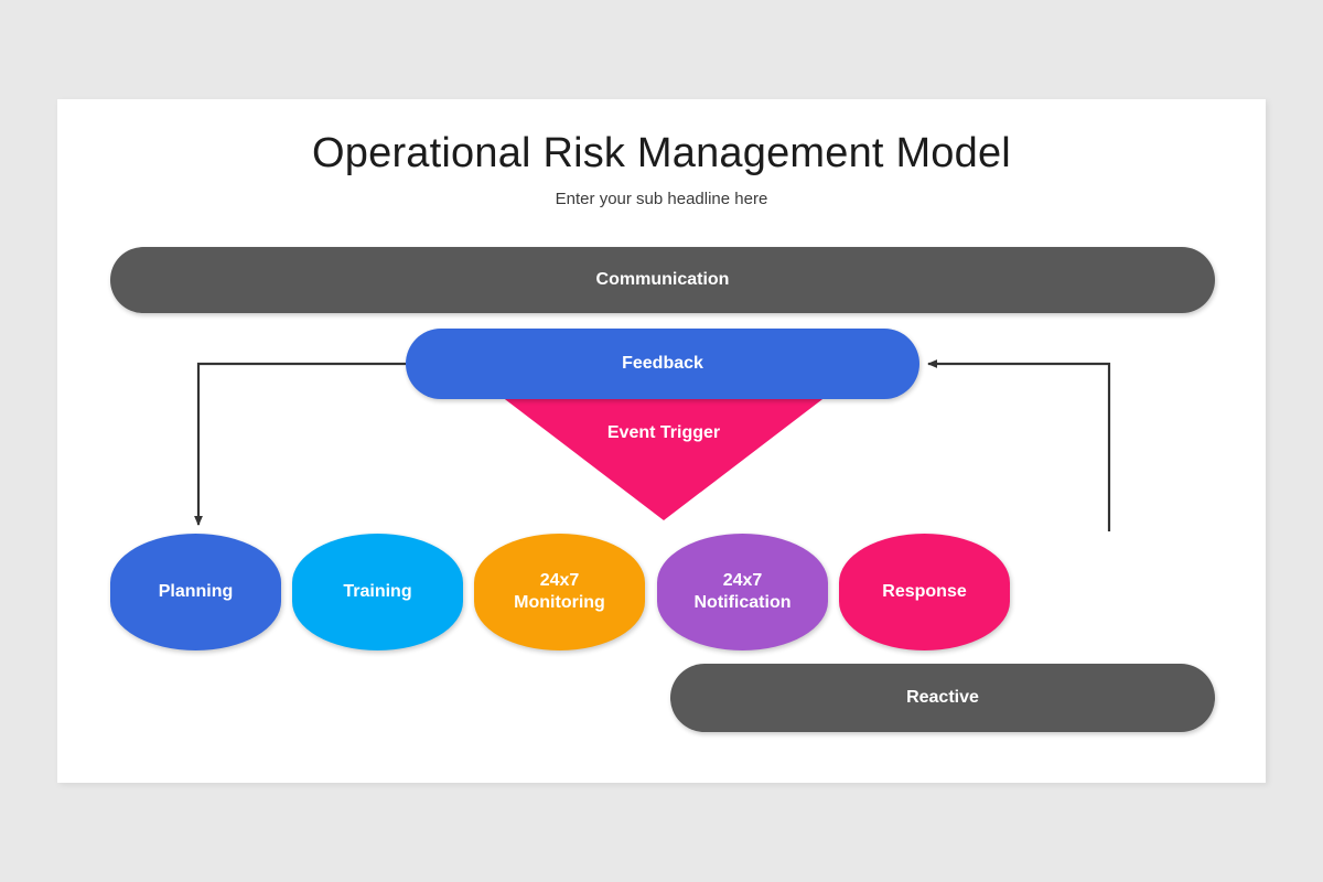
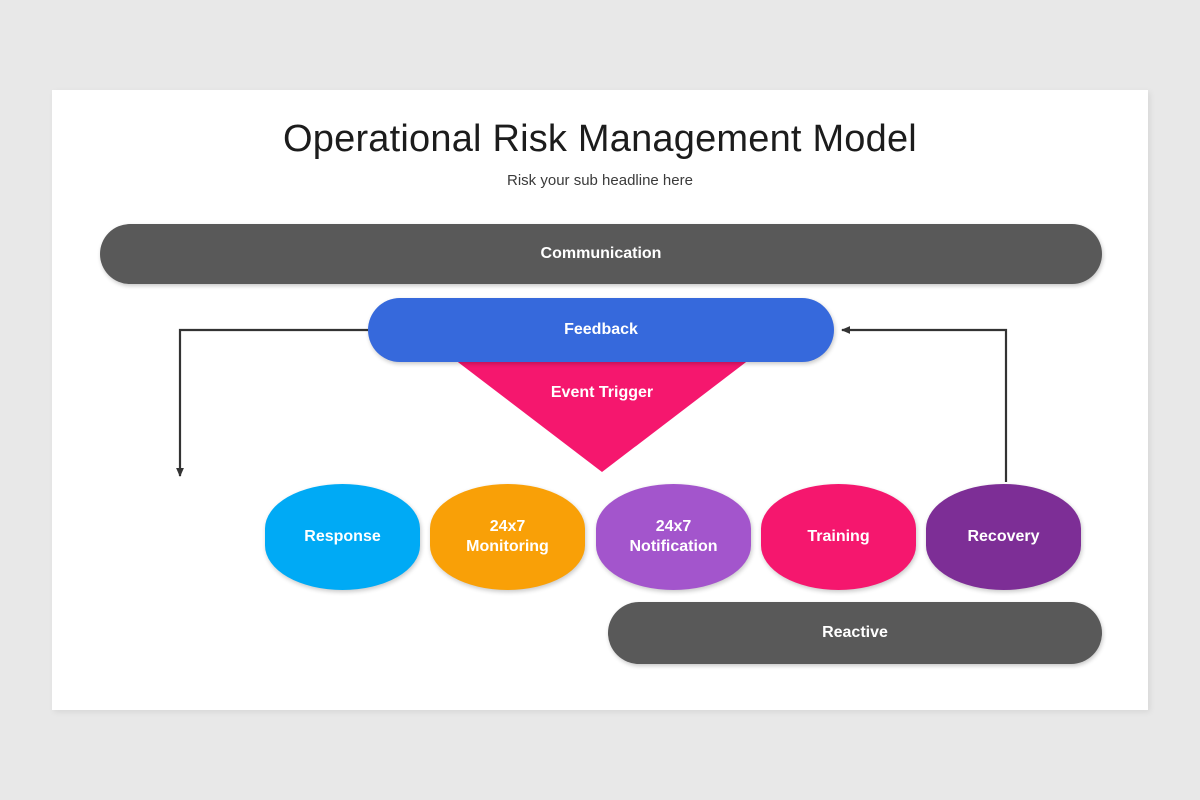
  Operational Risk Management Model
- Enter your sub headline here
+ Risk your sub headline here
  Communication
  Feedback
  Event Trigger
- Planning
- Training
+ Response
  24x7
  Monitoring
  24x7
  Notification
- Response
+ Training
+ Recovery
  Reactive
